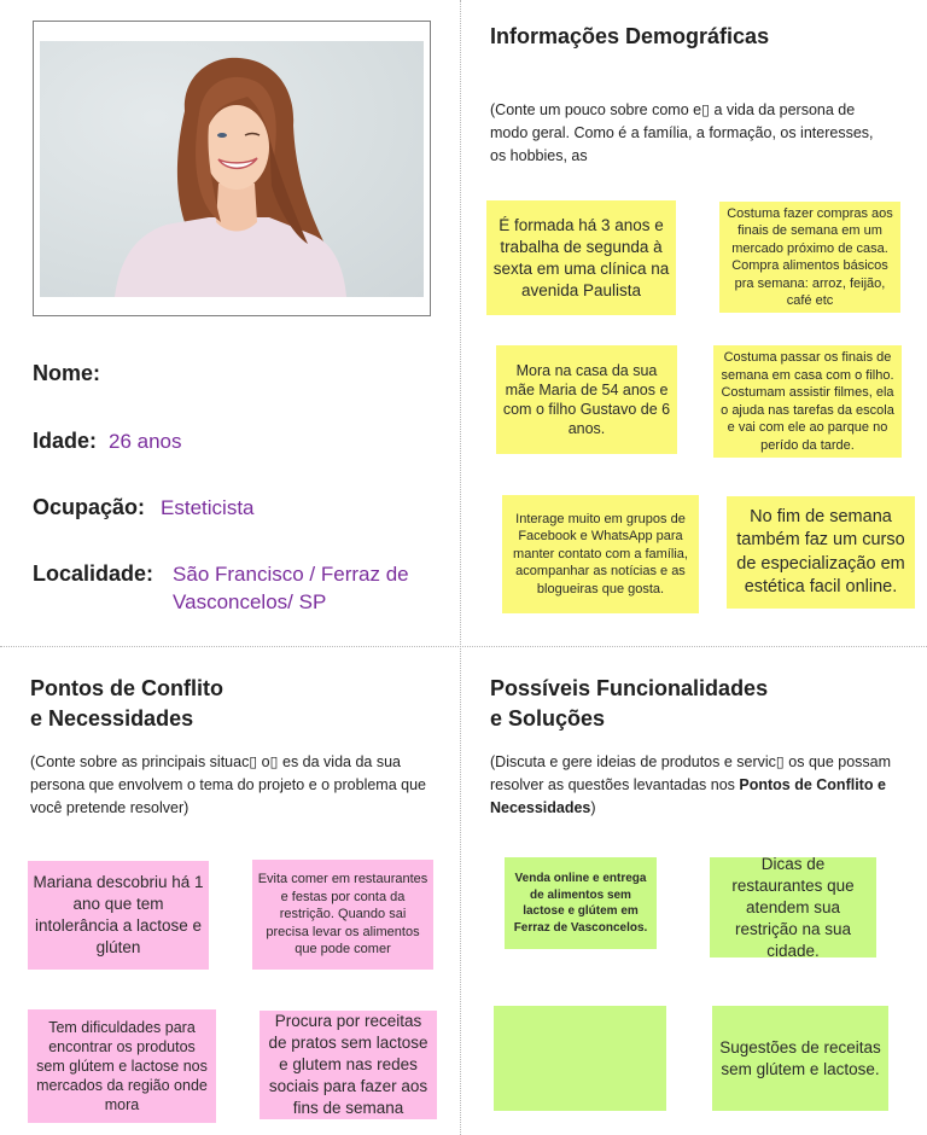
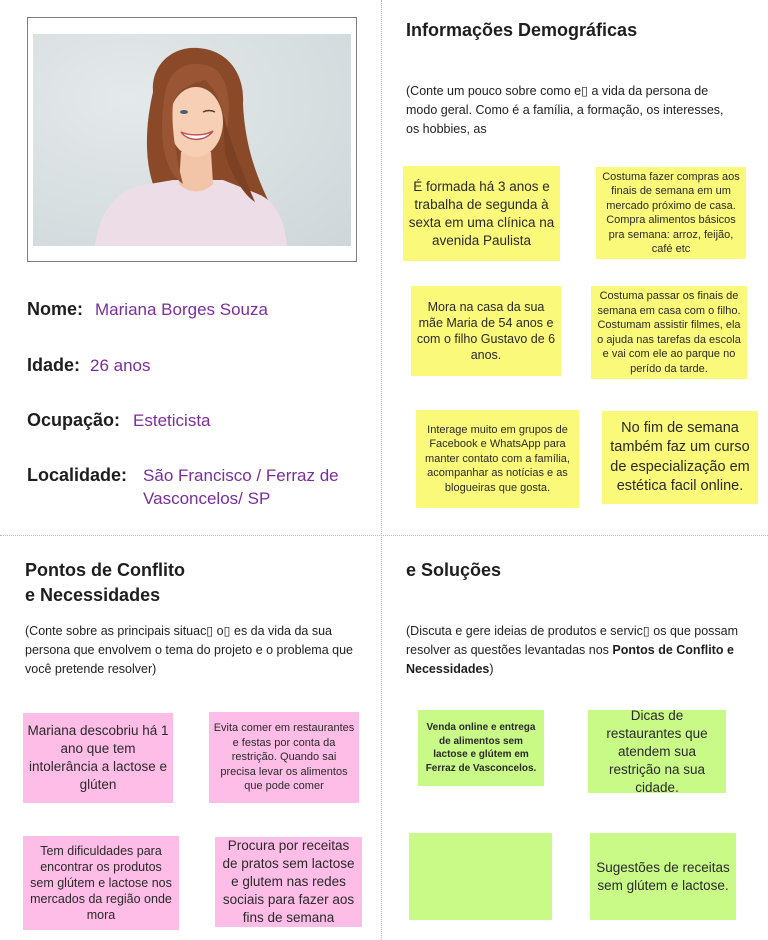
  Nome:
+ Mariana Borges Souza
  Idade:
  26 anos
  Ocupação:
  Esteticista
  Localidade:
  São Francisco / Ferraz de Vasconcelos/ SP
  Informações Demográficas
  (Conte um pouco sobre como e▯ a vida da persona de modo geral. Como é a família, a formação, os interesses, os hobbies, as
  É formada há 3 anos e trabalha de segunda à sexta em uma clínica na avenida Paulista
  Costuma fazer compras aos finais de semana em um mercado próximo de casa. Compra alimentos básicos pra semana: arroz, feijão, café etc
  Mora na casa da sua mãe Maria de 54 anos e com o filho Gustavo de 6 anos.
  Costuma passar os finais de semana em casa com o filho. Costumam assistir filmes, ela o ajuda nas tarefas da escola e vai com ele ao parque no perído da tarde.
  Interage muito em grupos de Facebook e WhatsApp para manter contato com a família, acompanhar as notícias e as blogueiras que gosta.
  No fim de semana também faz um curso de especialização em estética facil online.
  Pontos de Conflito
  e Necessidades
  (Conte sobre as principais situac▯ o▯ es da vida da sua persona que envolvem o tema do projeto e o problema que você pretende resolver)
  Mariana descobriu há 1 ano que tem intolerância a lactose e glúten
  Evita comer em restaurantes e festas por conta da restrição. Quando sai precisa levar os alimentos que pode comer
  Tem dificuldades para encontrar os produtos sem glútem e lactose nos mercados da região onde mora
  Procura por receitas de pratos sem lactose e glutem nas redes sociais para fazer aos fins de semana
- Possíveis Funcionalidades
  e Soluções
  (Discuta e gere ideias de produtos e servic▯ os que possam resolver as questões levantadas nos Pontos de Conflito e Necessidades)
  Venda online e entrega de alimentos sem lactose e glútem em Ferraz de Vasconcelos.
  Dicas de restaurantes que atendem sua restrição na sua cidade.
  Sugestões de receitas sem glútem e lactose.
